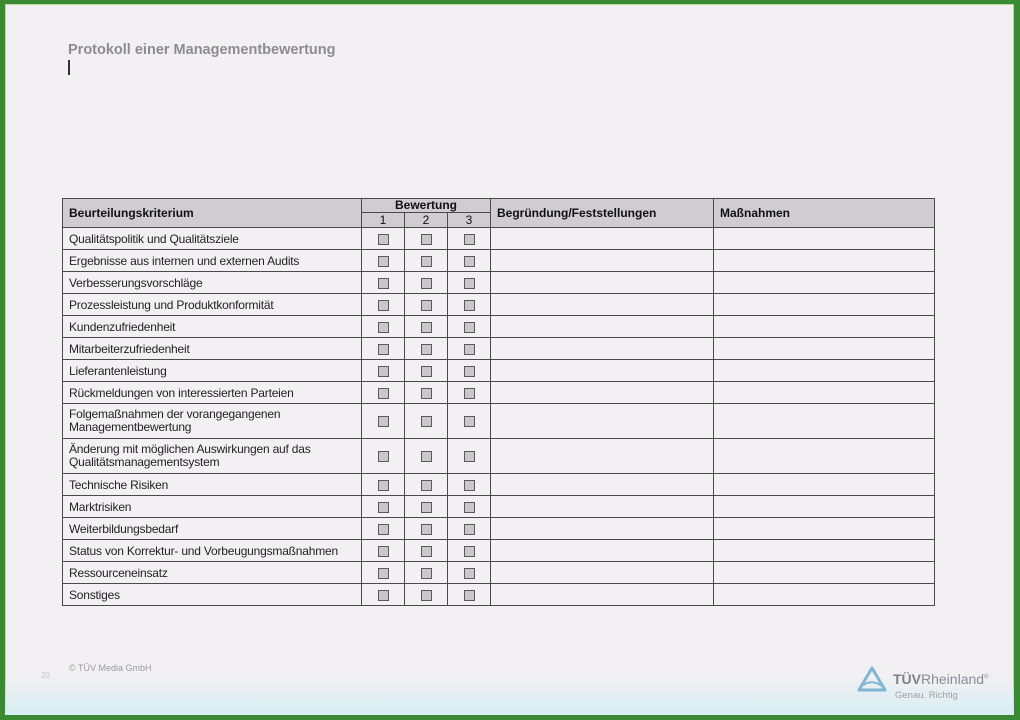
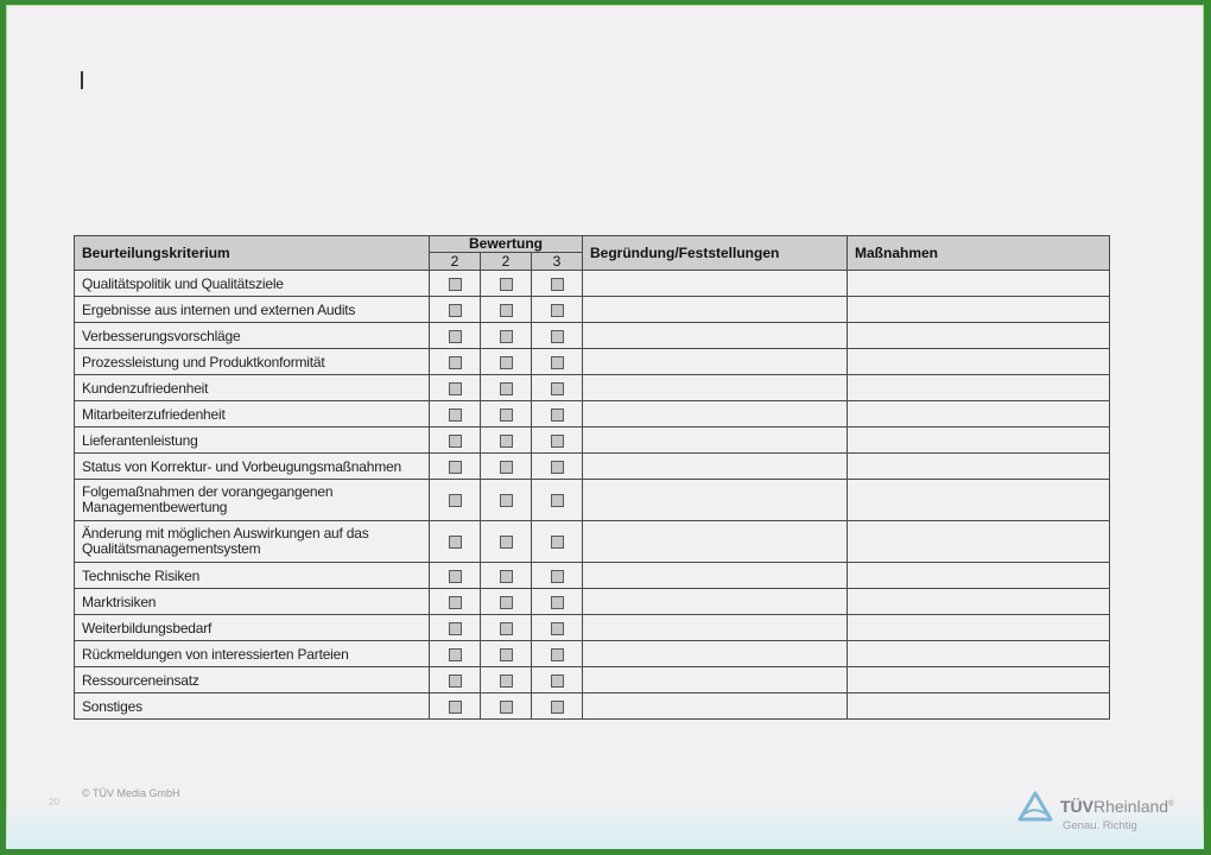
- Protokoll einer Managementbewertung
  Beurteilungskriterium	Bewertung	Begründung/Feststellungen	Maßnahmen
- 1	2	3
+ 2	2	3
  Qualitätspolitik und Qualitätsziele
  Ergebnisse aus internen und externen Audits
  Verbesserungsvorschläge
  Prozessleistung und Produktkonformität
  Kundenzufriedenheit
  Mitarbeiterzufriedenheit
  Lieferantenleistung
- Rückmeldungen von interessierten Parteien
+ Status von Korrektur- und Vorbeugungsmaßnahmen
  Folgemaßnahmen der vorangegangenen Managementbewertung
  Änderung mit möglichen Auswirkungen auf das Qualitätsmanagementsystem
  Technische Risiken
  Marktrisiken
  Weiterbildungsbedarf
- Status von Korrektur- und Vorbeugungsmaßnahmen
+ Rückmeldungen von interessierten Parteien
  Ressourceneinsatz
  Sonstiges
  20
  © TÜV Media GmbH
  TÜVRheinland
  Genau. Richtig
